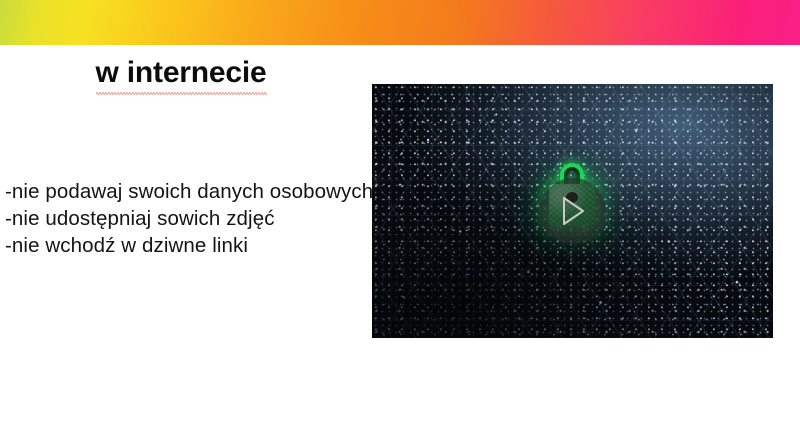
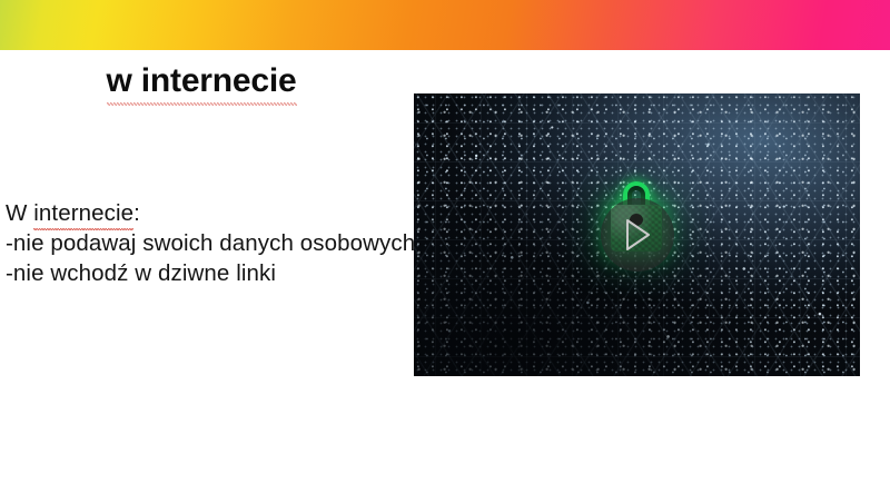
  w internecie
+ W internecie:
  -nie podawaj swoich danych osobowych
- -nie udostępniaj sowich zdjęć
  -nie wchodź w dziwne linki
